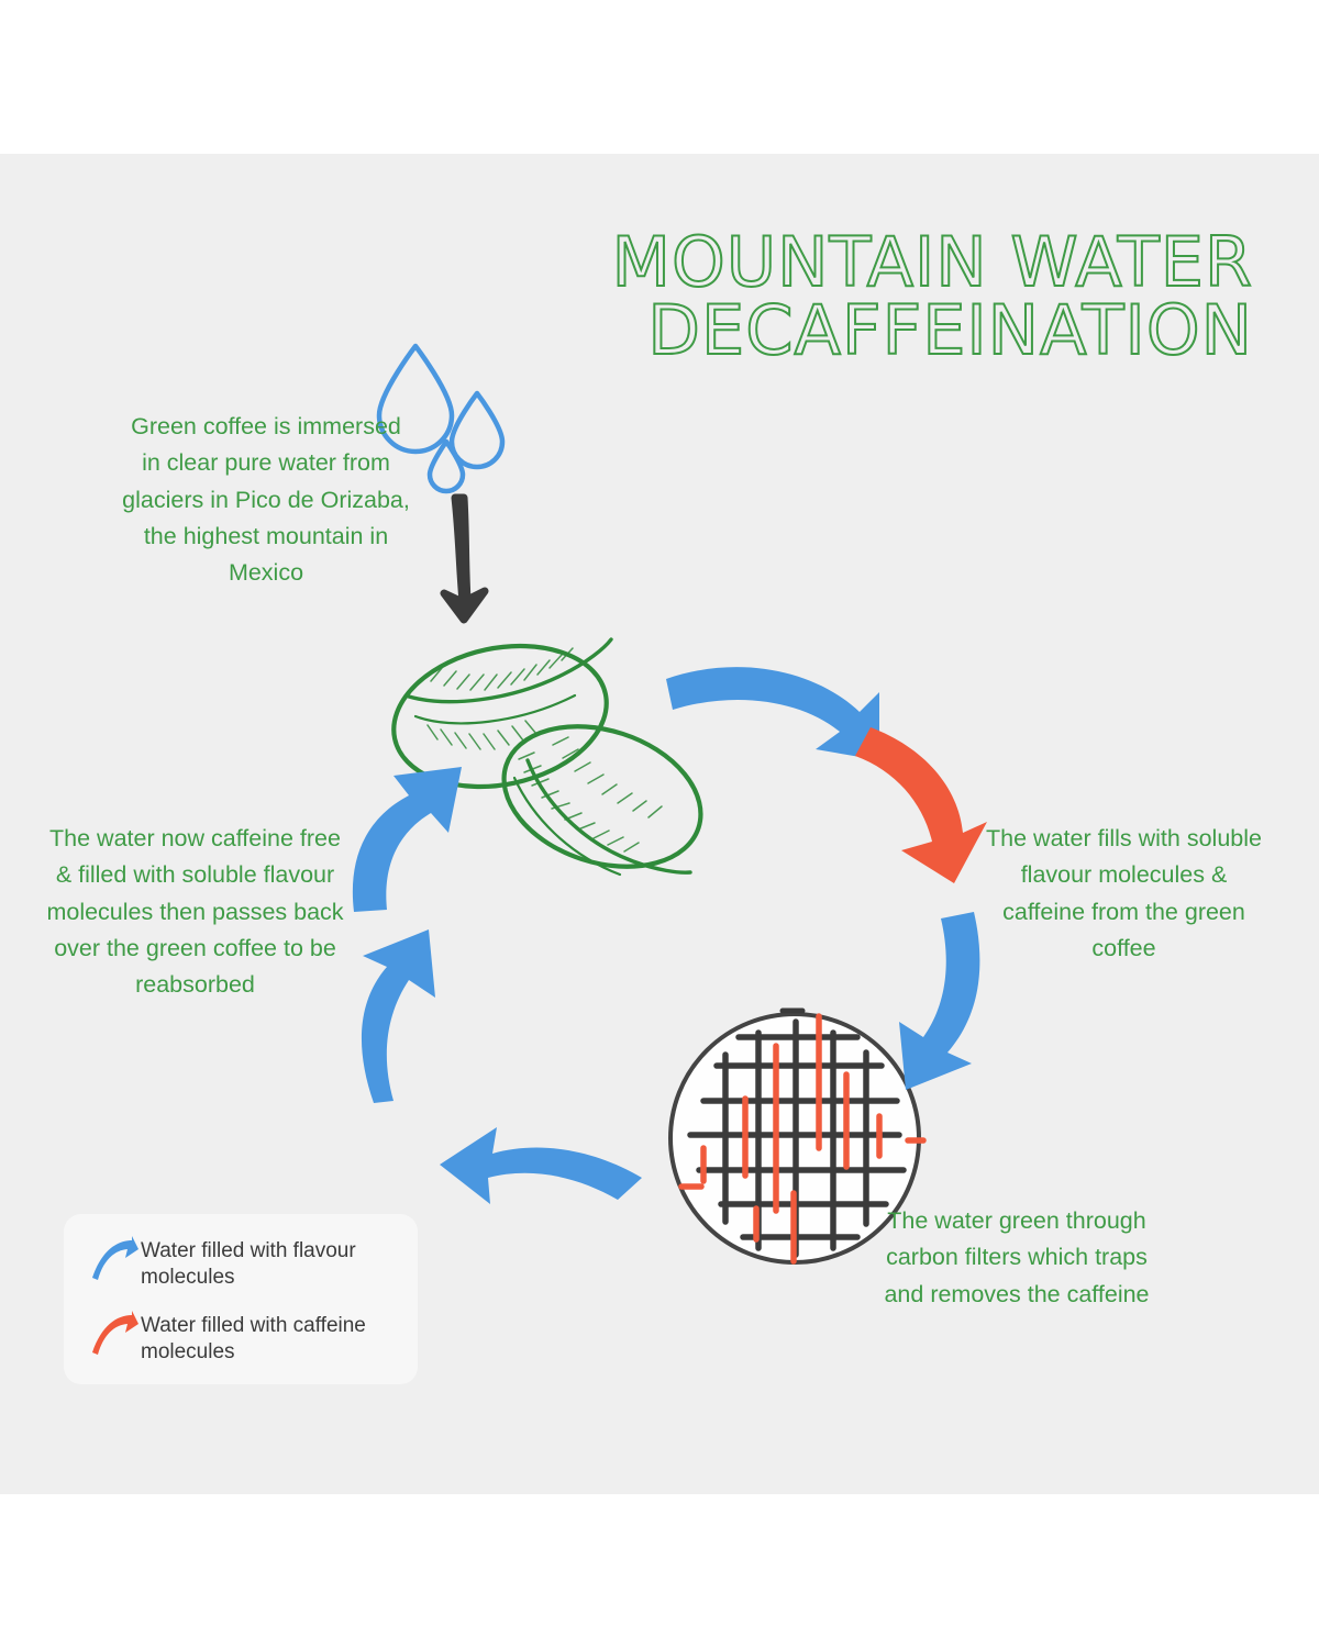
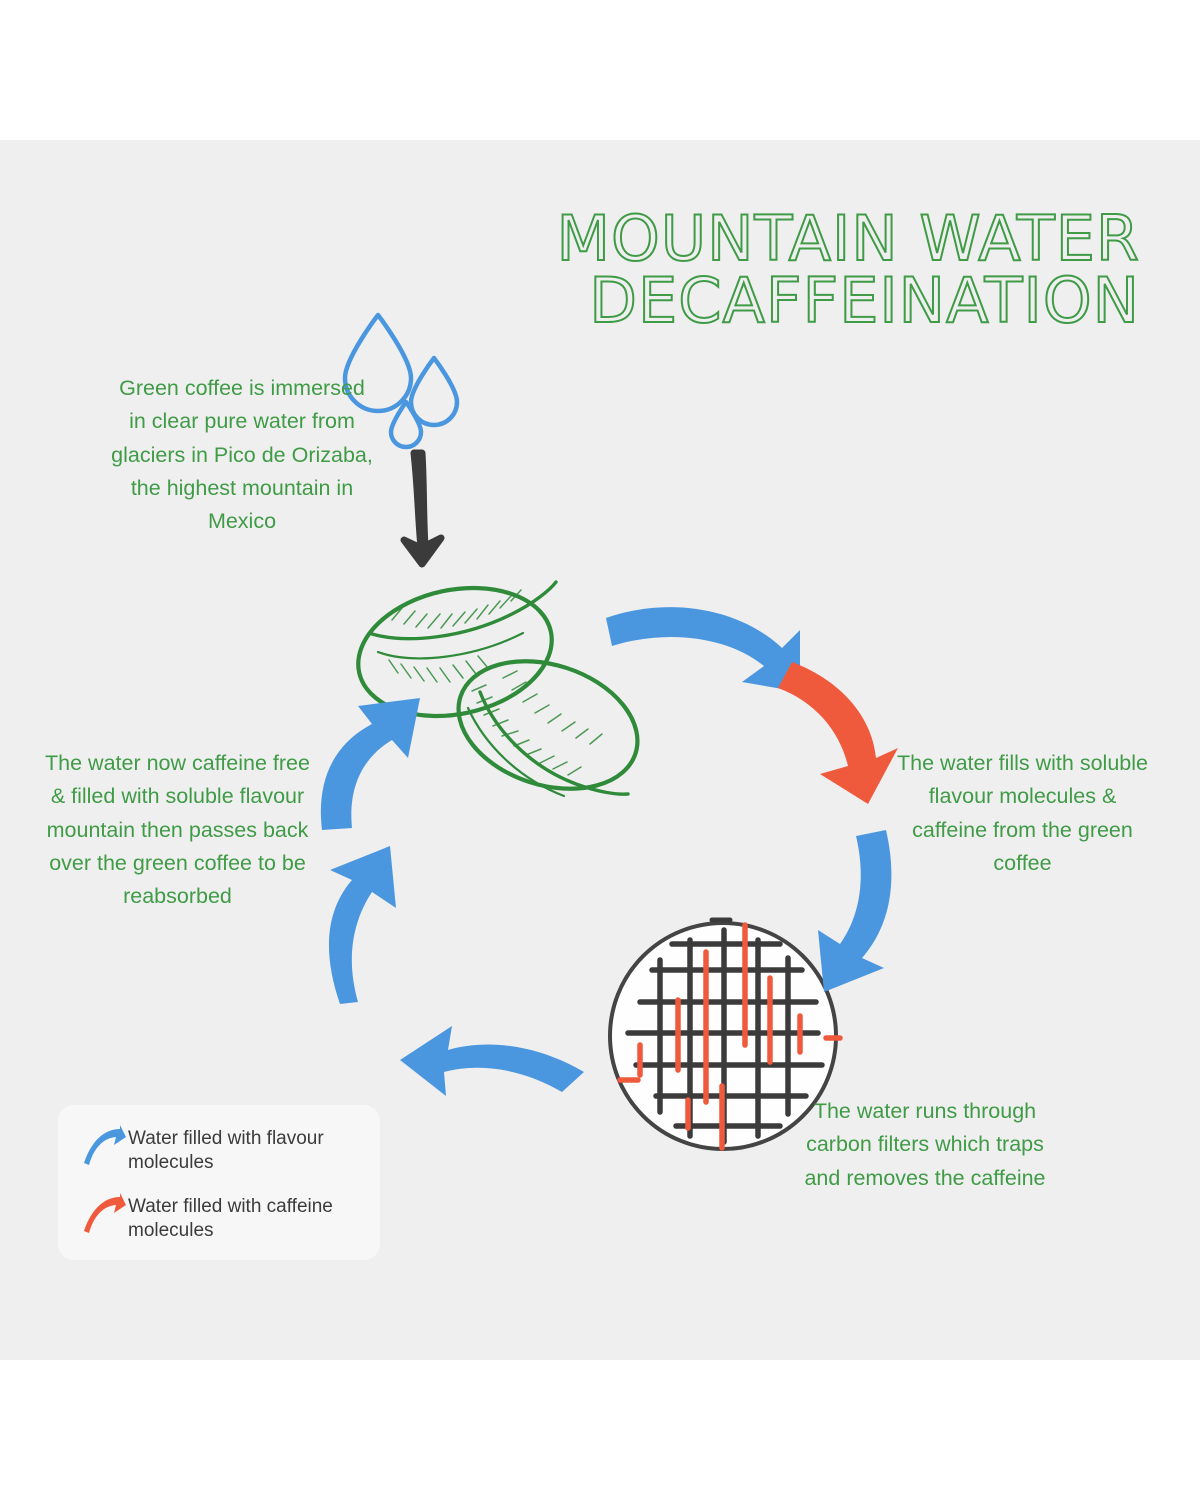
  MOUNTAIN WATER
  DECAFFEINATION
  Green coffee is immersed in clear pure water from glaciers in Pico de Orizaba, the highest mountain in Mexico
  The water fills with soluble flavour molecules & caffeine from the green coffee
- The water green through carbon filters which traps and removes the caffeine
+ The water runs through carbon filters which traps and removes the caffeine
- The water now caffeine free & filled with soluble flavour molecules then passes back over the green coffee to be reabsorbed
+ The water now caffeine free & filled with soluble flavour mountain then passes back over the green coffee to be reabsorbed
  Water filled with flavour molecules
  Water filled with caffeine molecules
